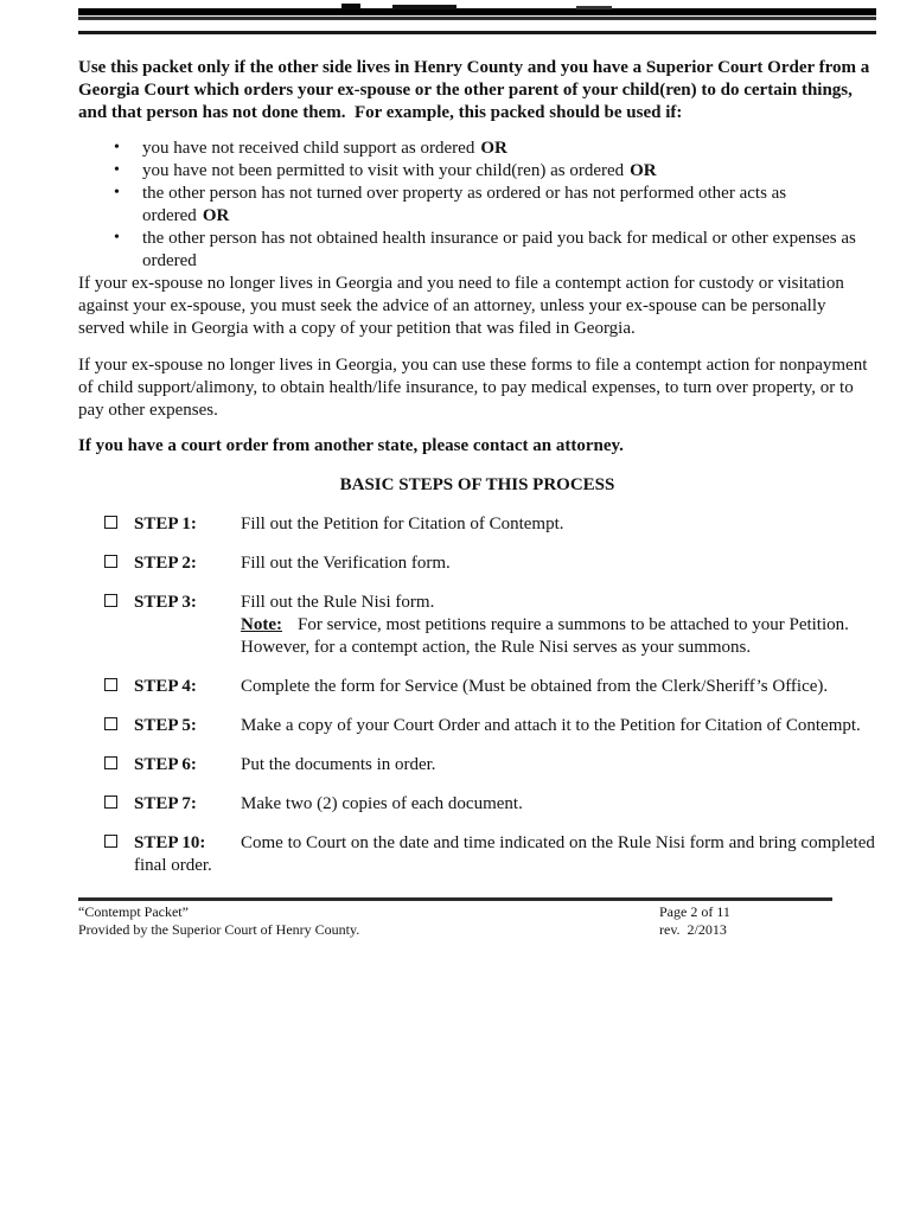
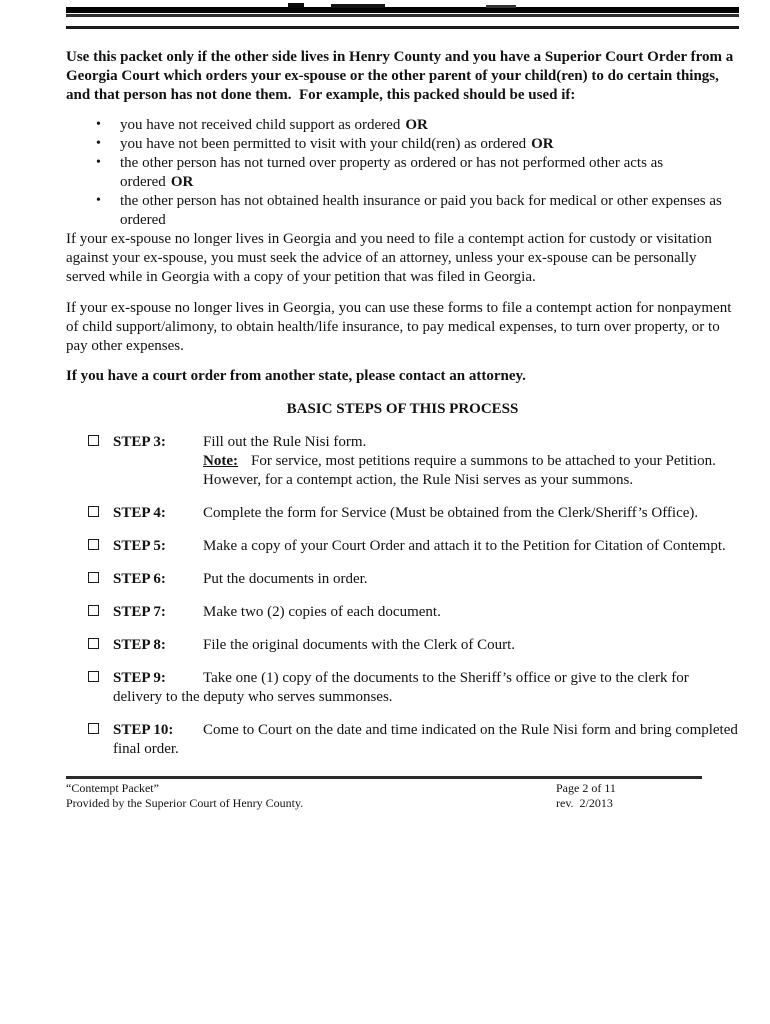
  Use this packet only if the other side lives in Henry County and you have a Superior Court Order from a Georgia Court which orders your ex-spouse or the other parent of your child(ren) to do certain things, and that person has not done them. For example, this packed should be used if:
  •
  you have not received child support as ordered OR
  •
  you have not been permitted to visit with your child(ren) as ordered OR
  •
  the other person has not turned over property as ordered or has not performed other acts as ordered OR
  •
  the other person has not obtained health insurance or paid you back for medical or other expenses as ordered
  If your ex-spouse no longer lives in Georgia and you need to file a contempt action for custody or visitation against your ex-spouse, you must seek the advice of an attorney, unless your ex-spouse can be personally served while in Georgia with a copy of your petition that was filed in Georgia.
  If your ex-spouse no longer lives in Georgia, you can use these forms to file a contempt action for nonpayment of child support/alimony, to obtain health/life insurance, to pay medical expenses, to turn over property, or to pay other expenses.
  If you have a court order from another state, please contact an attorney.
  BASIC STEPS OF THIS PROCESS
- STEP 1: Fill out the Petition for Citation of Contempt.
- STEP 2: Fill out the Verification form.
  STEP 3: Fill out the Rule Nisi form.
  Note: For service, most petitions require a summons to be attached to your Petition. However, for a contempt action, the Rule Nisi serves as your summons.
  STEP 4: Complete the form for Service (Must be obtained from the Clerk/Sheriff’s Office).
  STEP 5: Make a copy of your Court Order and attach it to the Petition for Citation of Contempt.
  STEP 6: Put the documents in order.
  STEP 7: Make two (2) copies of each document.
+ STEP 8: File the original documents with the Clerk of Court.
+ STEP 9: Take one (1) copy of the documents to the Sheriff’s office or give to the clerk for delivery to the deputy who serves summonses.
  STEP 10: Come to Court on the date and time indicated on the Rule Nisi form and bring completed final order.
  “Contempt Packet”
  Provided by the Superior Court of Henry County.
  Page 2 of 11
  rev. 2/2013
